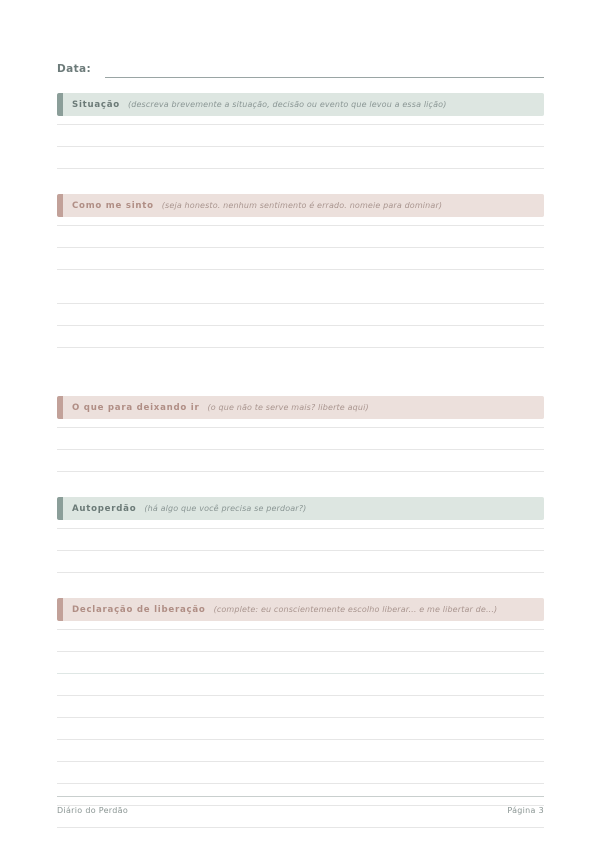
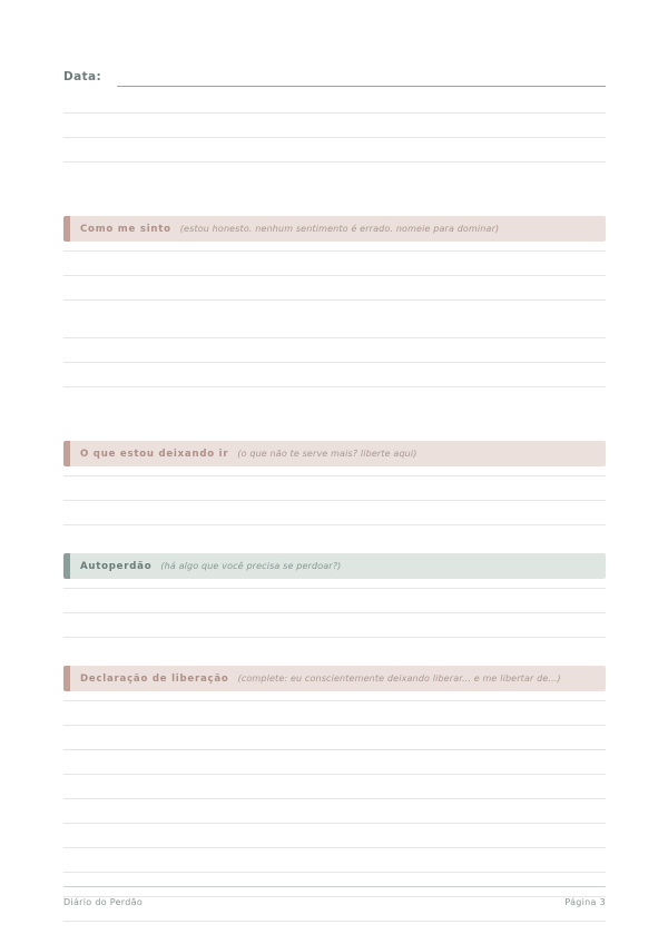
  Data:
- Situação
- (descreva brevemente a situação, decisão ou evento que levou a essa lição)
  Como me sinto
- (seja honesto. nenhum sentimento é errado. nomeie para dominar)
+ (estou honesto. nenhum sentimento é errado. nomeie para dominar)
- O que para deixando ir
+ O que estou deixando ir
  (o que não te serve mais? liberte aqui)
  Autoperdão
  (há algo que você precisa se perdoar?)
  Declaração de liberação
- (complete: eu conscientemente escolho liberar... e me libertar de...)
+ (complete: eu conscientemente deixando liberar... e me libertar de...)
  Diário do Perdão
  Página 3
